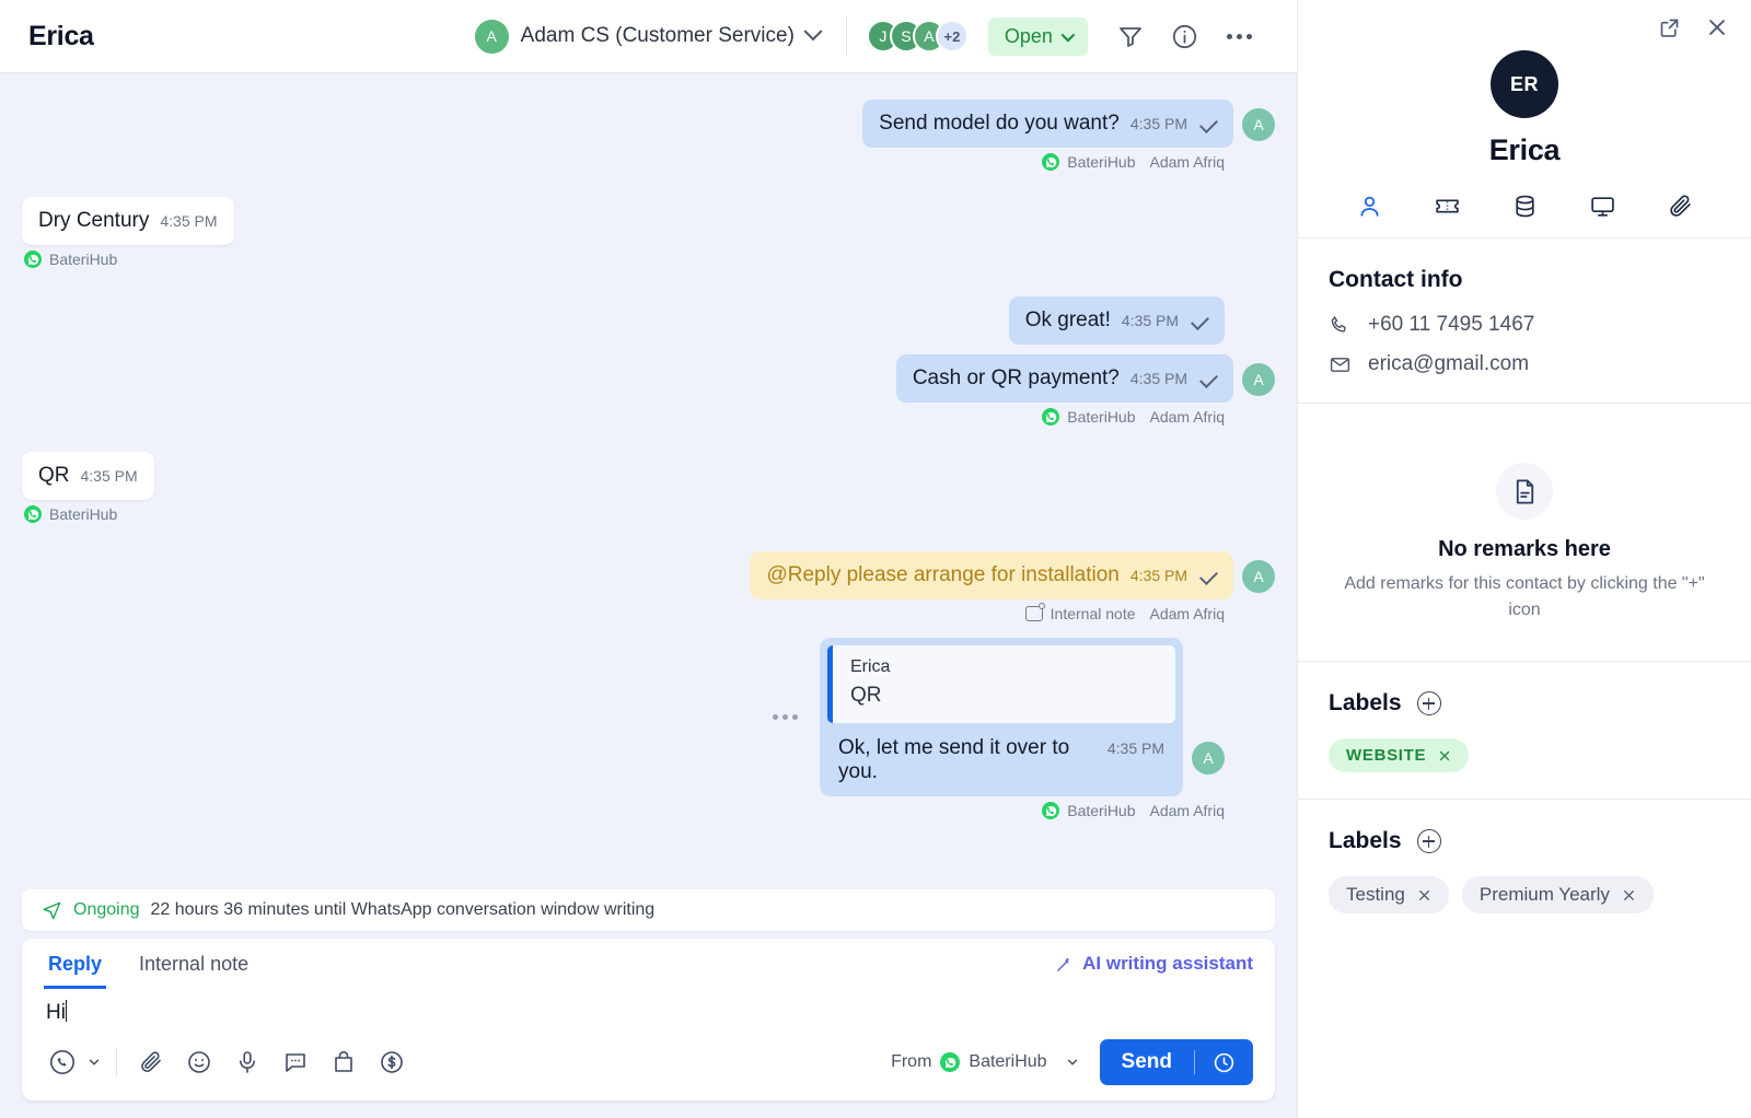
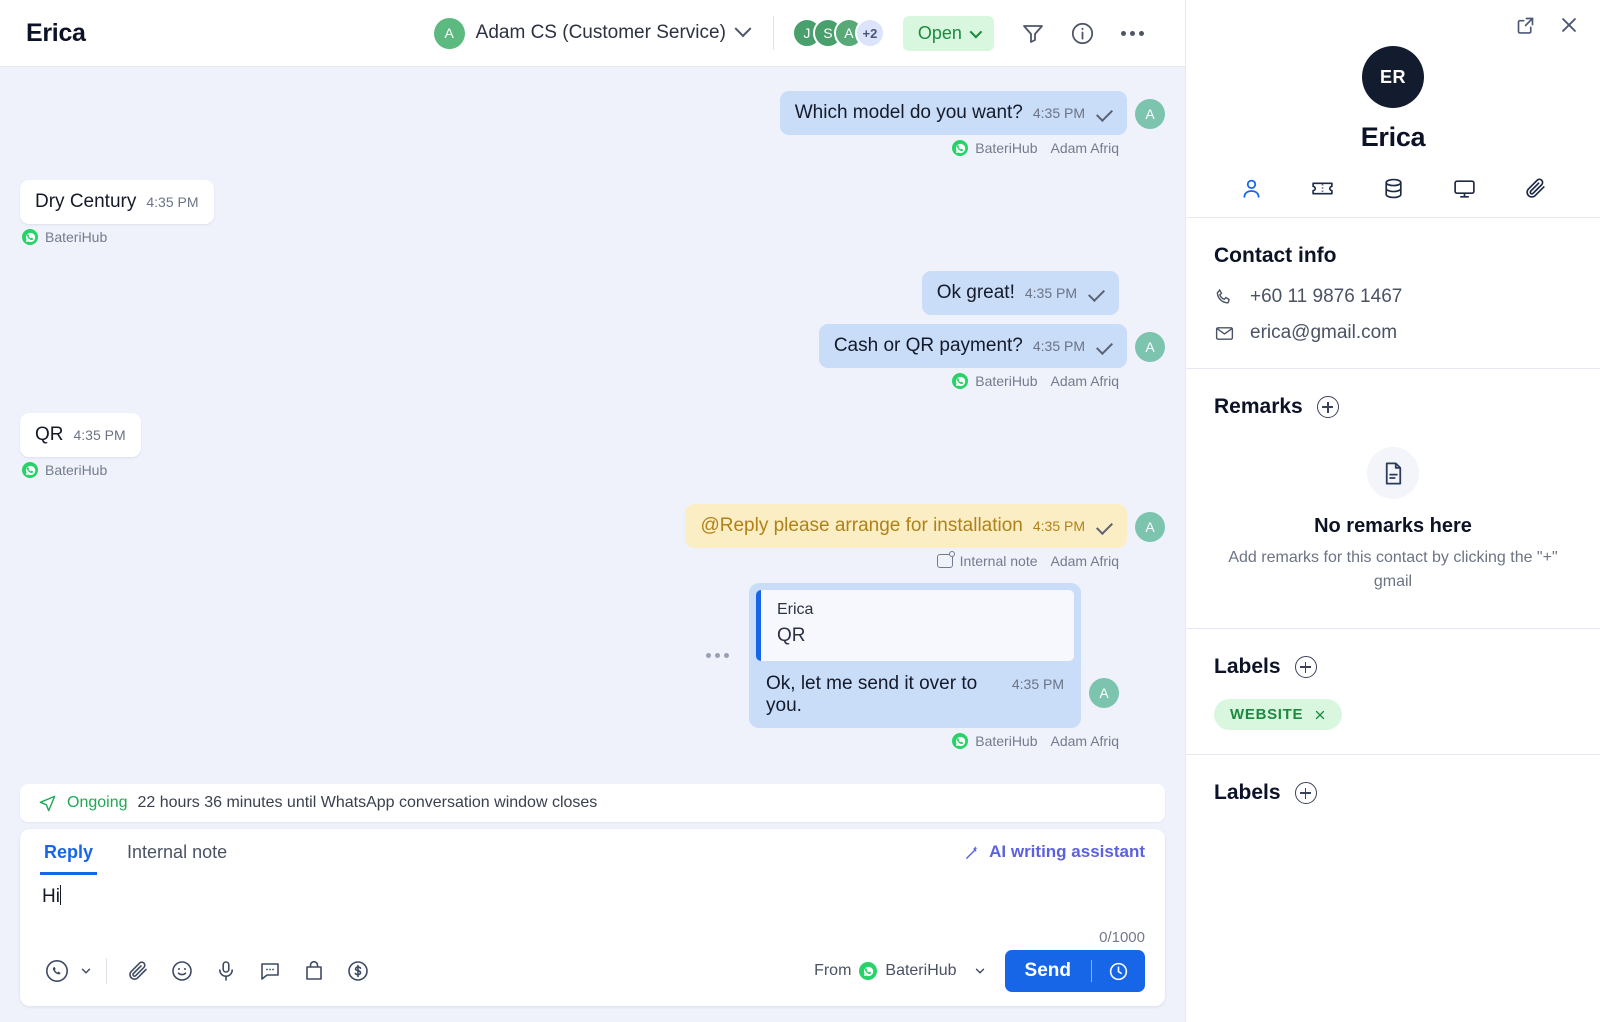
  Erica
  A
  Adam CS (Customer Service)
  J
  S
  A
  +2
  Open
- Send model do you want?
+ Which model do you want?
  4:35 PM
  A
  BateriHub
  Adam Afriq
  Dry Century
  4:35 PM
  BateriHub
  Ok great!
  4:35 PM
  Cash or QR payment?
  4:35 PM
  A
  BateriHub
  Adam Afriq
  QR
  4:35 PM
  BateriHub
  @Reply please arrange for installation
  4:35 PM
  A
  Internal note
  Adam Afriq
  Erica
  QR
  Ok, let me send it over to you.
  4:35 PM
  A
  BateriHub
  Adam Afriq
  Ongoing
- 22 hours 36 minutes until WhatsApp conversation window writing
+ 22 hours 36 minutes until WhatsApp conversation window closes
  Reply
  Internal note
  AI writing assistant
  Hi
+ 0/1000
  From
  BateriHub
  Send
  ER
  Erica
  Contact info
- +60 11 7495 1467
+ +60 11 9876 1467
  erica@gmail.com
+ Remarks
  No remarks here
- Add remarks for this contact by clicking the "+" icon
+ Add remarks for this contact by clicking the "+" gmail
  Labels
  WEBSITE
  Labels
- Testing
- Premium Yearly
